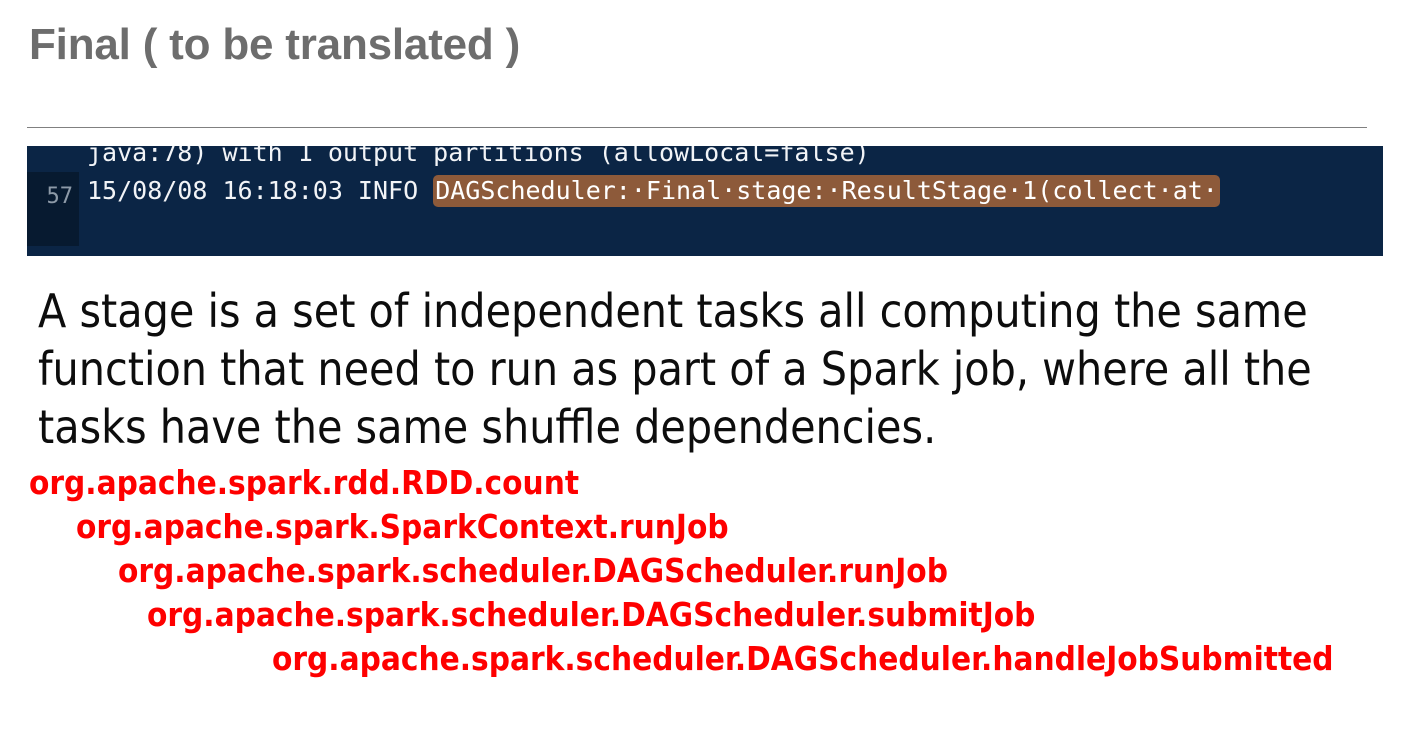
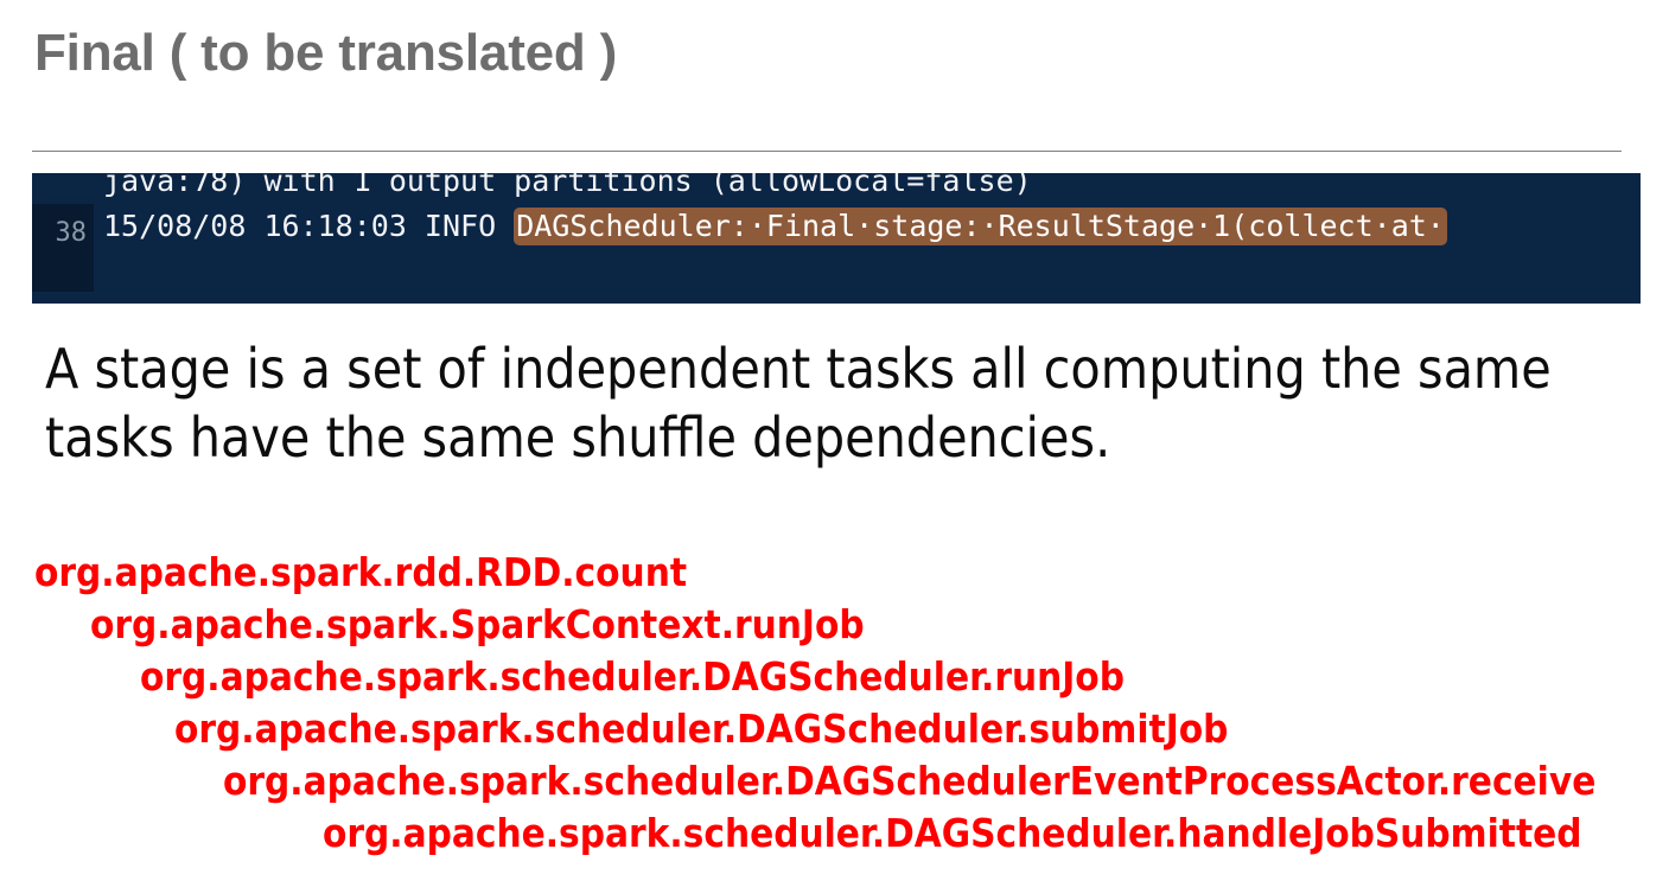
  Final ( to be translated )
- 57
+ 38
  java:78) with 1 output partitions (allowLocal=false)
  15/08/08 16:18:03 INFO DAGScheduler:·Final·stage:·ResultStage·1(collect·at·
  A stage is a set of independent tasks all computing the same
- function that need to run as part of a Spark job, where all the
  tasks have the same shuffle dependencies.
  org.apache.spark.rdd.RDD.count
  org.apache.spark.SparkContext.runJob
  org.apache.spark.scheduler.DAGScheduler.runJob
  org.apache.spark.scheduler.DAGScheduler.submitJob
+ org.apache.spark.scheduler.DAGSchedulerEventProcessActor.receive
  org.apache.spark.scheduler.DAGScheduler.handleJobSubmitted
